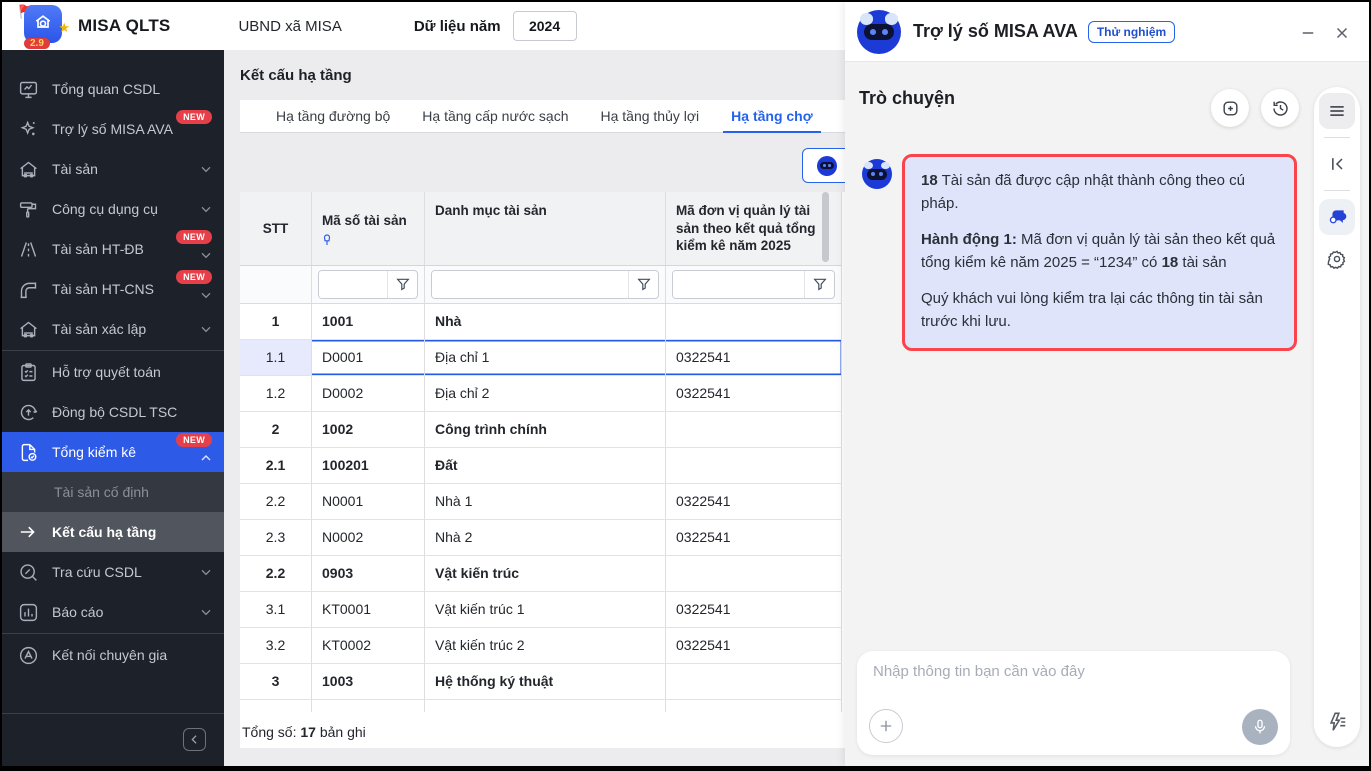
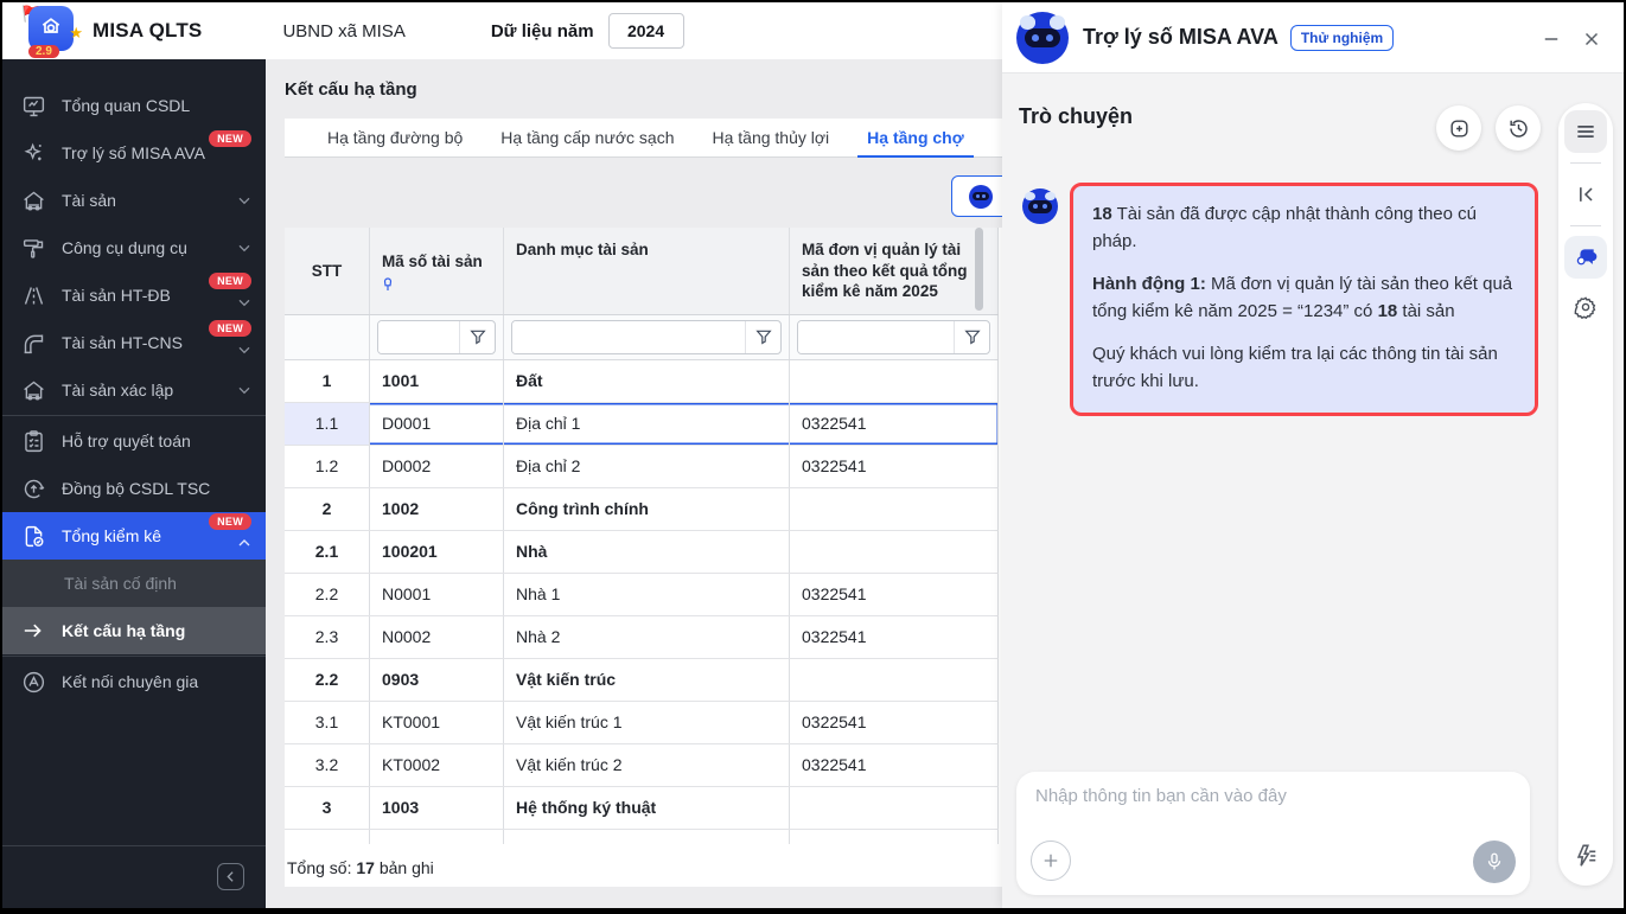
  ★
  2.9
  MISA QLTS
  UBND xã MISA
  Dữ liệu năm
  2024
  Tổng quan CSDL
  Trợ lý số MISA AVA
  NEW
  Tài sản
  Công cụ dụng cụ
  Tài sản HT-ĐB
  NEW
  Tài sản HT-CNS
  NEW
  Tài sản xác lập
  Hỗ trợ quyết toán
  Đồng bộ CSDL TSC
  Tổng kiểm kê
  NEW
  Tài sản cố định
  Kết cấu hạ tầng
- Tra cứu CSDL
- Báo cáo
  Kết nối chuyên gia
  Kết cấu hạ tầng
  Hạ tầng đường bộ
  Hạ tầng cấp nước sạch
  Hạ tầng thủy lợi
  Hạ tầng chợ
  STT
  Mã số tài sản
  Danh mục tài sản
  Mã đơn vị quản lý tài sản theo kết quả tổng kiểm kê năm 2025
  1
  1001
- Nhà
+ Đất
  1.1
  D0001
  Địa chỉ 1
  0322541
  1.2
  D0002
  Địa chỉ 2
  0322541
  2
  1002
  Công trình chính
  2.1
  100201
- Đất
+ Nhà
  2.2
  N0001
  Nhà 1
  0322541
  2.3
  N0002
  Nhà 2
  0322541
  2.2
  0903
  Vật kiến trúc
  3.1
  KT0001
  Vật kiến trúc 1
  0322541
  3.2
  KT0002
  Vật kiến trúc 2
  0322541
  3
  1003
  Hệ thống ký thuật
  Tổng số: 17 bản ghi
  Trợ lý số MISA AVA
  Thử nghiệm
  Trò chuyện
  18 Tài sản đã được cập nhật thành công theo cú pháp.
  Hành động 1: Mã đơn vị quản lý tài sản theo kết quả tổng kiểm kê năm 2025 = “1234” có 18 tài sản
  Quý khách vui lòng kiểm tra lại các thông tin tài sản trước khi lưu.
  Nhập thông tin bạn cần vào đây
